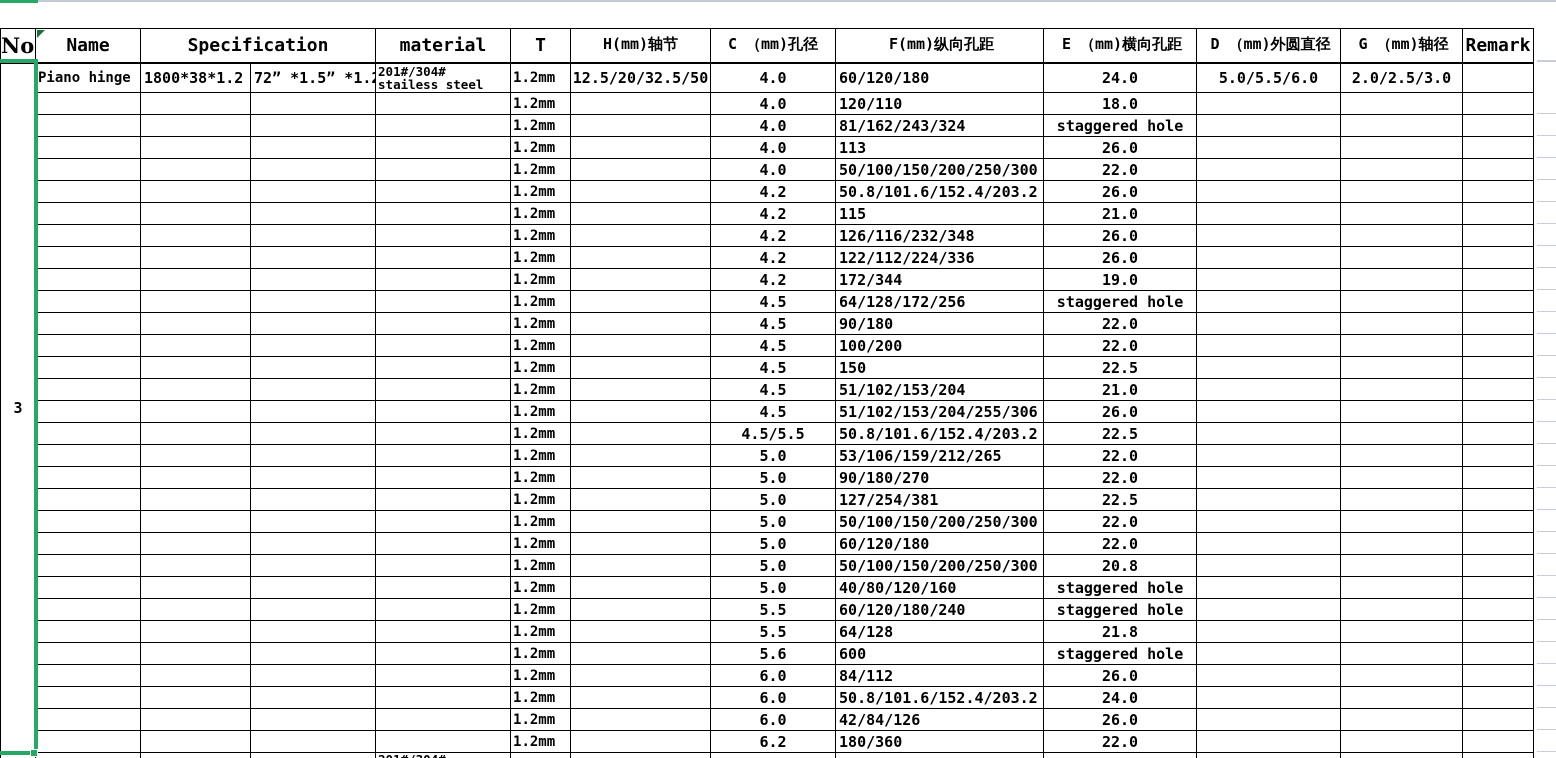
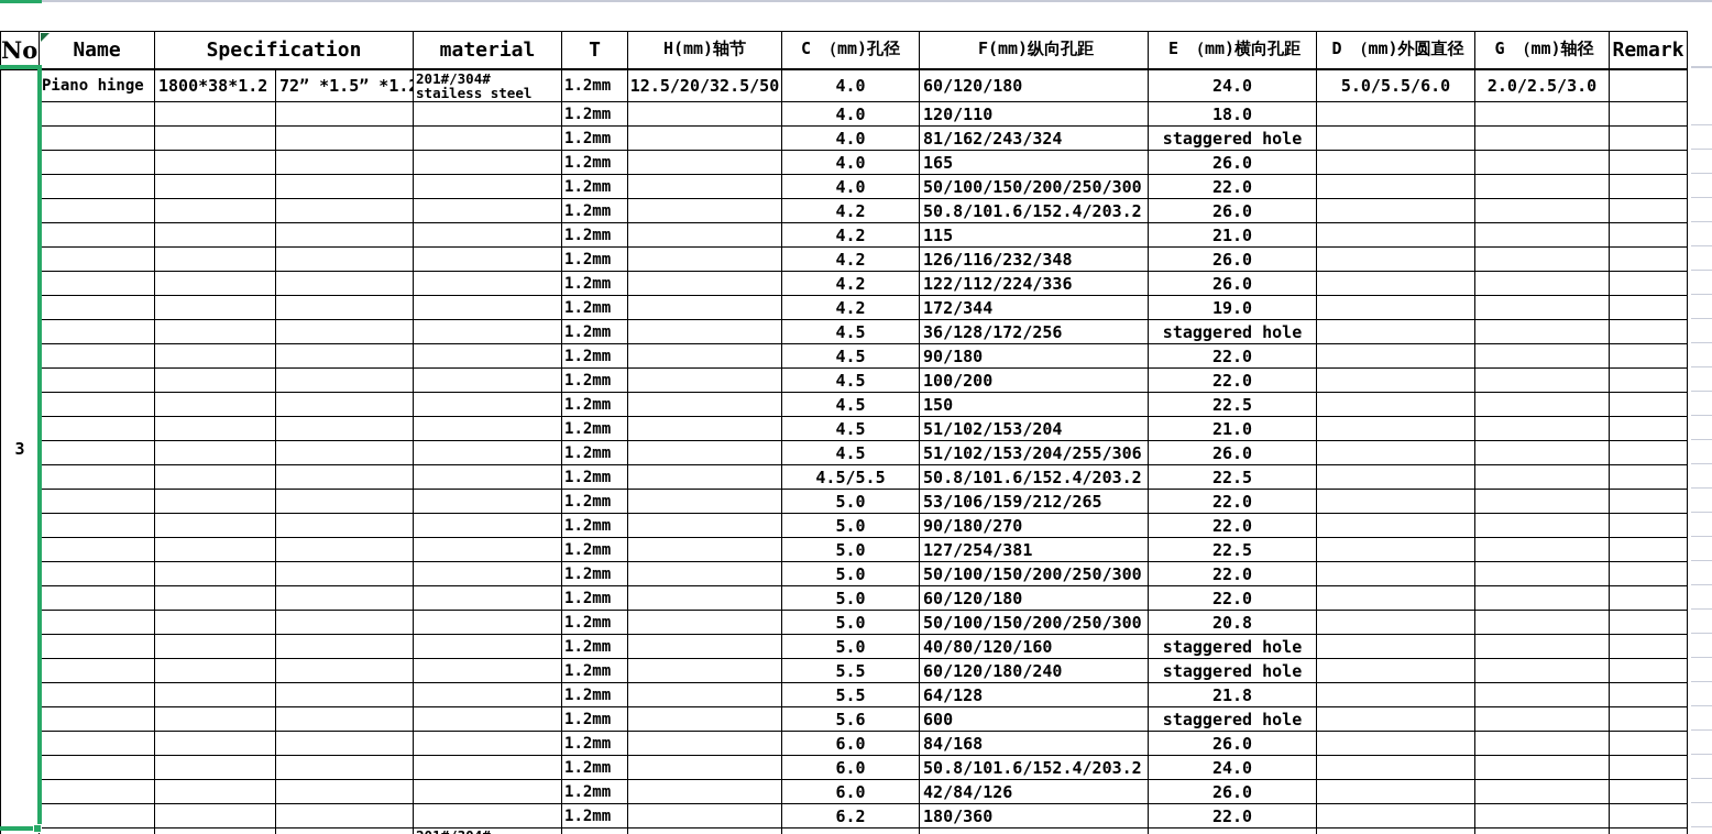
  No	Name	Specification	material	T	H(mm)轴节	C （mm)孔径	F(mm)纵向孔距	E （mm)横向孔距	D （mm)外圆直径	G （mm)轴径	Remark
  3	Piano hinge	1800*38*1.2	72” *1.5” *1.	201#/304#stailess steel	1.2mm	12.5/20/32.5/50	4.0	60/120/180	24.0	5.0/5.5/6.0	2.0/2.5/3.0
  				1.2mm		4.0	120/110	18.0
  				1.2mm		4.0	81/162/243/324	staggered hole
- 				1.2mm		4.0	113	26.0
+ 				1.2mm		4.0	165	26.0
  				1.2mm		4.0	50/100/150/200/250/300	22.0
  				1.2mm		4.2	50.8/101.6/152.4/203.2	26.0
  				1.2mm		4.2	115	21.0
  				1.2mm		4.2	126/116/232/348	26.0
  				1.2mm		4.2	122/112/224/336	26.0
  				1.2mm		4.2	172/344	19.0
- 				1.2mm		4.5	64/128/172/256	staggered hole
+ 				1.2mm		4.5	36/128/172/256	staggered hole
  				1.2mm		4.5	90/180	22.0
  				1.2mm		4.5	100/200	22.0
  				1.2mm		4.5	150	22.5
  				1.2mm		4.5	51/102/153/204	21.0
  				1.2mm		4.5	51/102/153/204/255/306	26.0
  				1.2mm		4.5/5.5	50.8/101.6/152.4/203.2	22.5
  				1.2mm		5.0	53/106/159/212/265	22.0
  				1.2mm		5.0	90/180/270	22.0
  				1.2mm		5.0	127/254/381	22.5
  				1.2mm		5.0	50/100/150/200/250/300	22.0
  				1.2mm		5.0	60/120/180	22.0
  				1.2mm		5.0	50/100/150/200/250/300	20.8
  				1.2mm		5.0	40/80/120/160	staggered hole
  				1.2mm		5.5	60/120/180/240	staggered hole
  				1.2mm		5.5	64/128	21.8
  				1.2mm		5.6	600	staggered hole
- 				1.2mm		6.0	84/112	26.0
+ 				1.2mm		6.0	84/168	26.0
  				1.2mm		6.0	50.8/101.6/152.4/203.2	24.0
  				1.2mm		6.0	42/84/126	26.0
  				1.2mm		6.2	180/360	22.0
